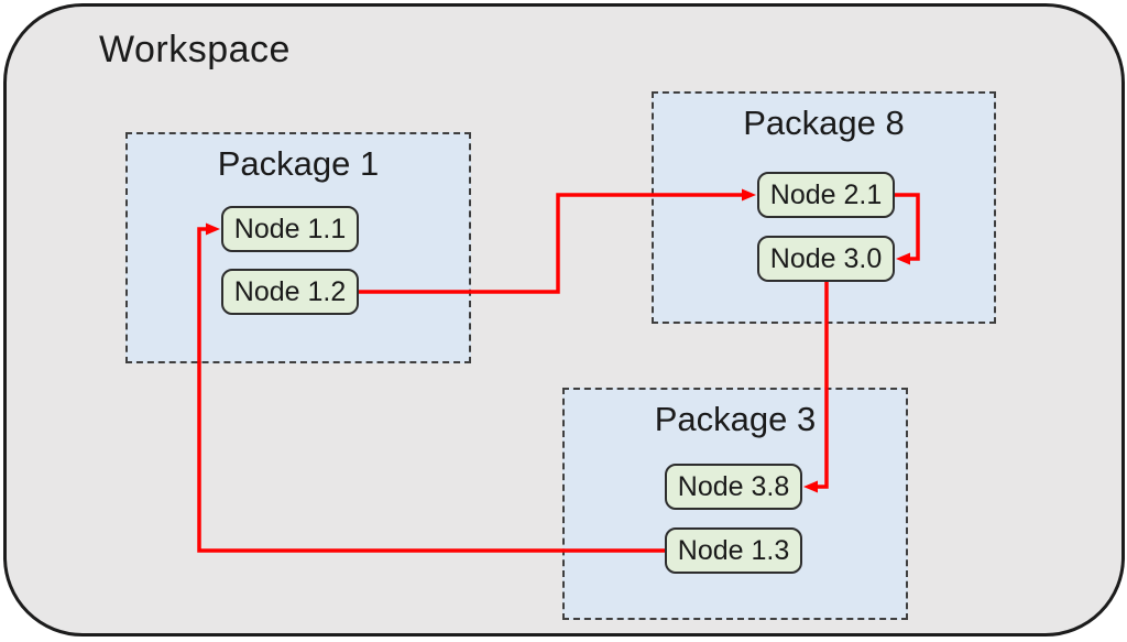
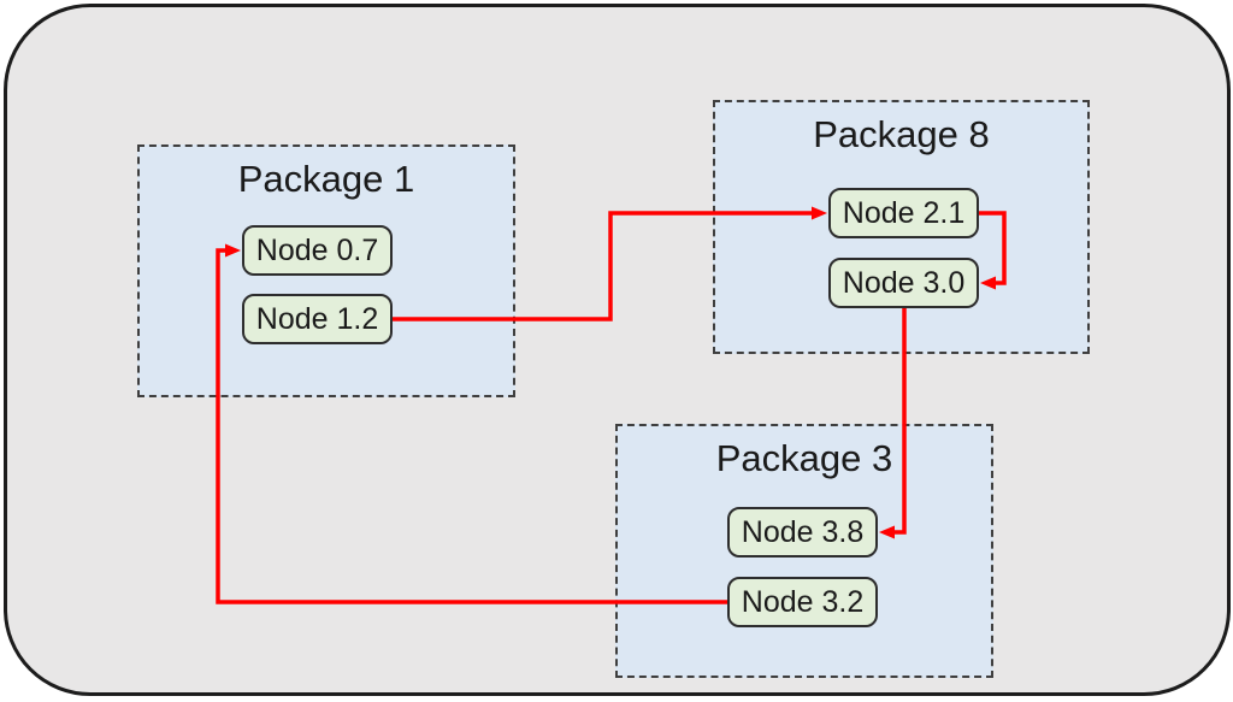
- Workspace
  Package 1
- Node 1.1
+ Node 0.7
  Node 1.2
  Package 8
  Node 2.1
  Node 3.0
  Package 3
  Node 3.8
- Node 1.3
+ Node 3.2
